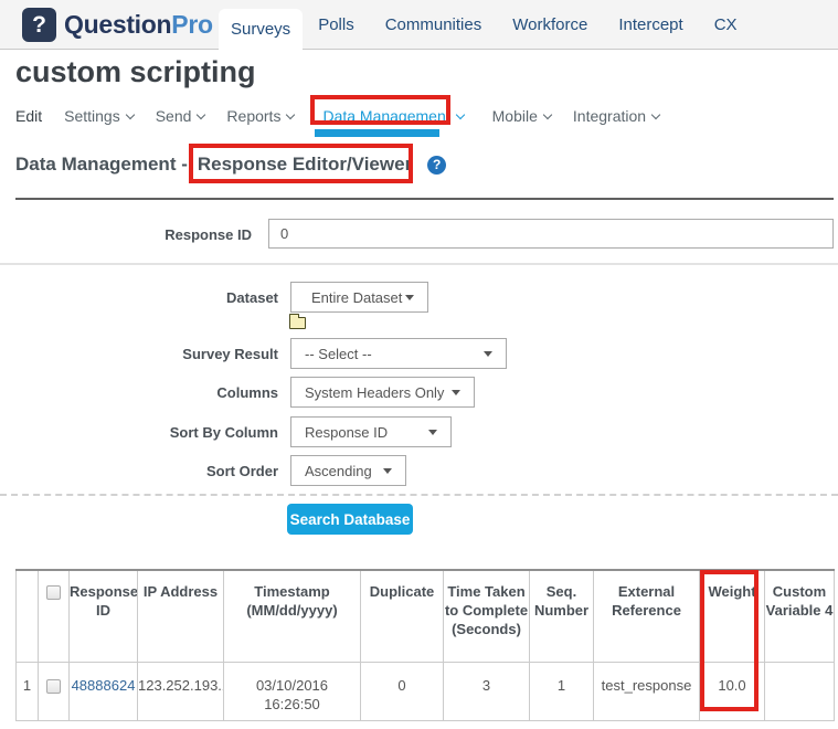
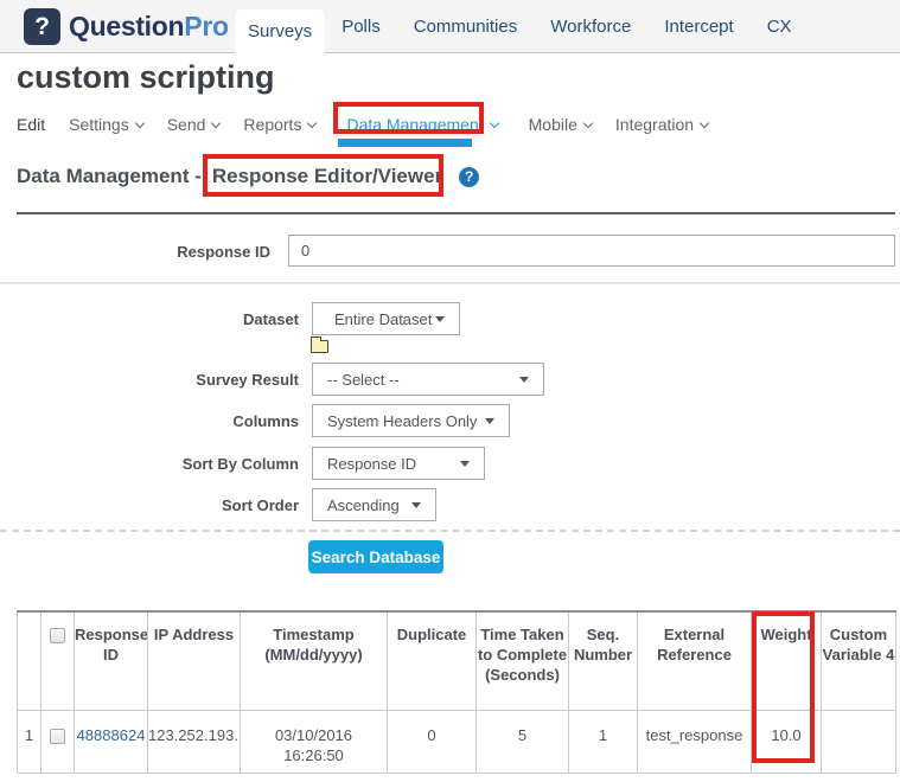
  ?
  QuestionPro
  Surveys
  Polls
  Communities
  Workforce
  Intercept
  CX
  custom scripting
  Edit
  Settings
  Send
  Reports
  Data Management
  Mobile
  Integration
  Data Management -
  Response Editor/Viewer
  ?
  Response ID
  0
  Dataset
  Entire Dataset
  Survey Result
  -- Select --
  Columns
  System Headers Only
  Sort By Column
  Response ID
  Sort Order
  Ascending
  Search Database
  		Response ID	IP Address	Timestamp (MM/dd/yyyy)	Duplicate	Time Taken to Complete (Seconds)	Seq. Number	External Reference	Weight	Custom Variable 4
- 1		48888624	123.252.193.	03/10/2016 16:26:50	0	3	1	test_response	10.0
+ 1		48888624	123.252.193.	03/10/2016 16:26:50	0	5	1	test_response	10.0
